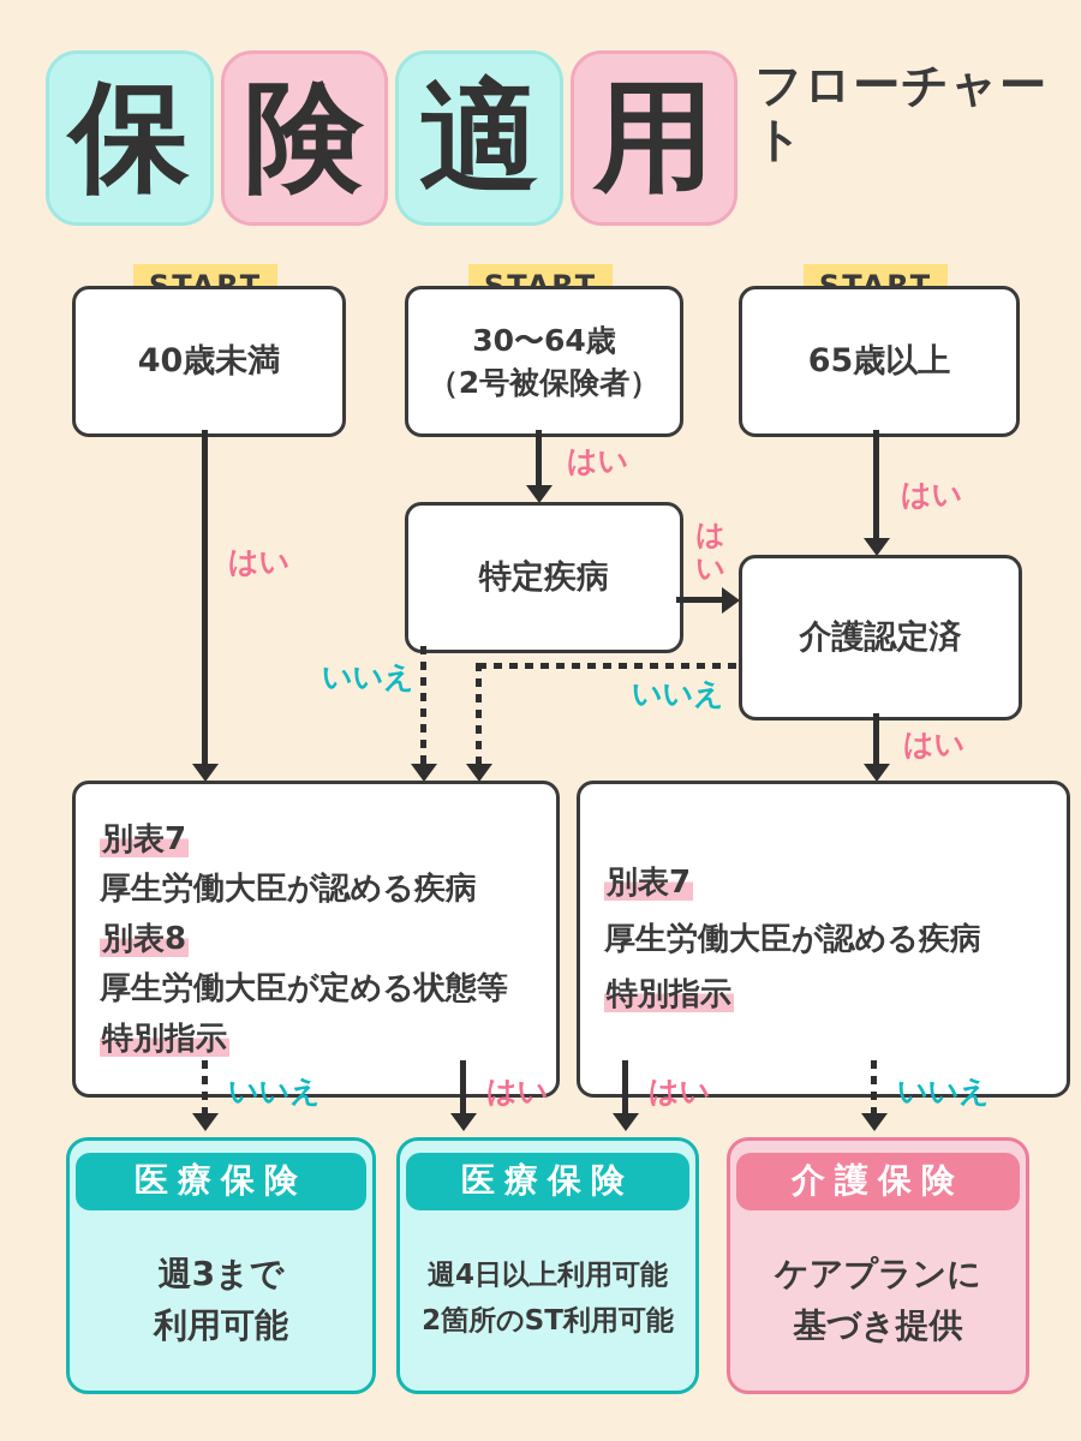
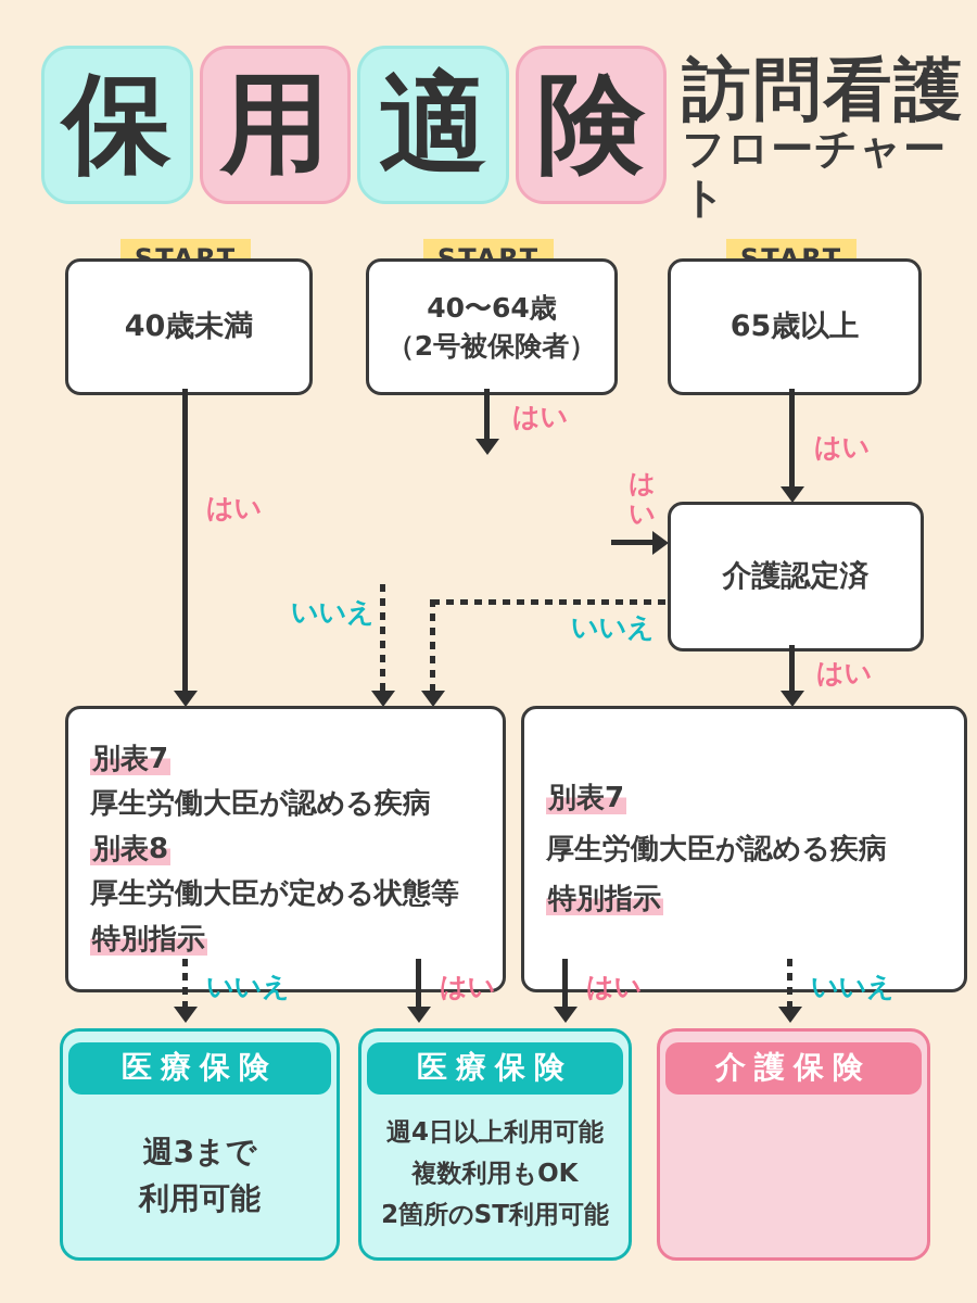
  保
- 険
+ 用
  適
- 用
+ 険
+ 訪問看護
  フローチャート
  40歳未満
- 30〜64歳
+ 40〜64歳
  （2号被保険者）
  65歳以上
- 特定疾病
  介護認定済
  はい
  はい
  はい
  はい
  はい
  いいえ
  いいえ
  別表7
  厚生労働大臣が認める疾病
  別表8
  厚生労働大臣が定める状態等
  特別指示
  別表7
  厚生労働大臣が認める疾病
  特別指示
  いいえ
  はい
  はい
  いいえ
  医療保険
  週3まで
  利用可能
  医療保険
  週4日以上利用可能
+ 複数利用もOK
  2箇所のST利用可能
  介護保険
- ケアプランに
- 基づき提供
